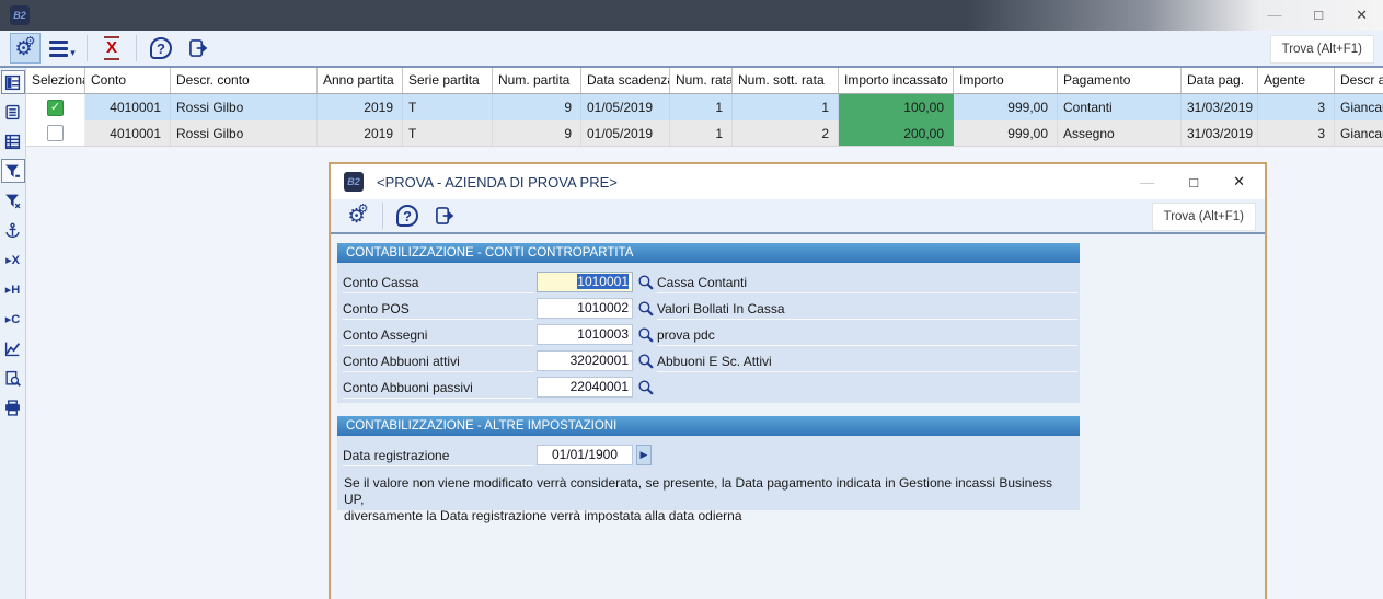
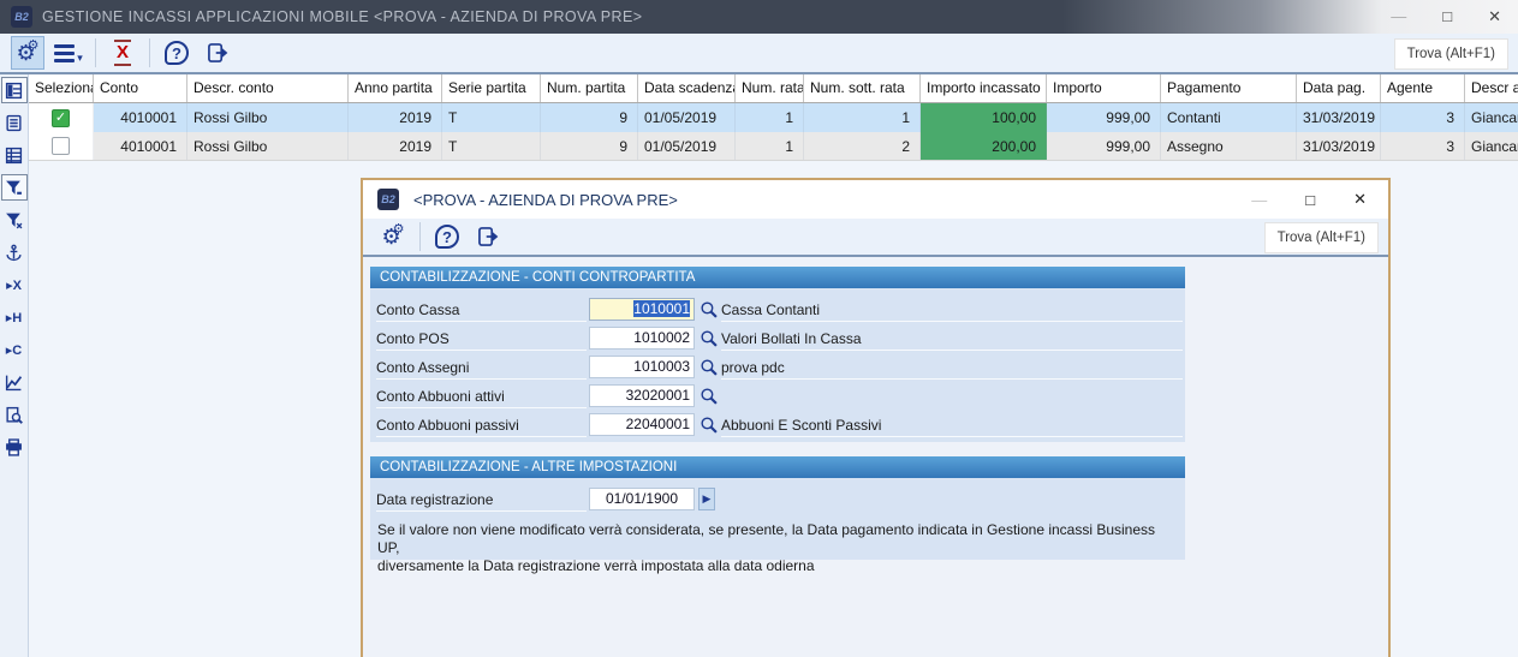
  B2
+ GESTIONE INCASSI APPLICAZIONI MOBILE <PROVA - AZIENDA DI PROVA PRE>
  —
  □
  ✕
  ⚙
  ⚙
  ▾
  X
  ?
  Trova (Alt+F1)
  ▸X
  ▸H
  ▸C
  Selezion
  Conto
  Descr. conto
  Anno partita
  Serie partita
  Num. partita
  Data scadenz
  Num. rata
  Num. sott. rata
  Importo incassato
  Importo
  Pagamento
  Data pag.
  Agente
  ✓
  4010001
  Rossi Gilbo
  2019
  T
  9
  01/05/2019
  1
  1
  100,00
  999,00
  Contanti
  31/03/2019
  3
  4010001
  Rossi Gilbo
  2019
  T
  9
  01/05/2019
  1
  2
  200,00
  999,00
  Assegno
  31/03/2019
  3
  B2
  <PROVA - AZIENDA DI PROVA PRE>
  —
  □
  ✕
  ⚙
  ⚙
  ?
  Trova (Alt+F1)
  CONTABILIZZAZIONE - CONTI CONTROPARTITA
  Conto Cassa
  1010001
  Cassa Contanti
  Conto POS
  1010002
  Valori Bollati In Cassa
  Conto Assegni
  1010003
  prova pdc
  Conto Abbuoni attivi
  32020001
- Abbuoni E Sc. Attivi
  Conto Abbuoni passivi
  22040001
+ Abbuoni E Sconti Passivi
  CONTABILIZZAZIONE - ALTRE IMPOSTAZIONI
  Data registrazione
  01/01/1900
  ▶
  Se il valore non viene modificato verrà considerata, se presente, la Data pagamento indicata in Gestione incassi Business UP,
  diversamente la Data registrazione verrà impostata alla data odierna
